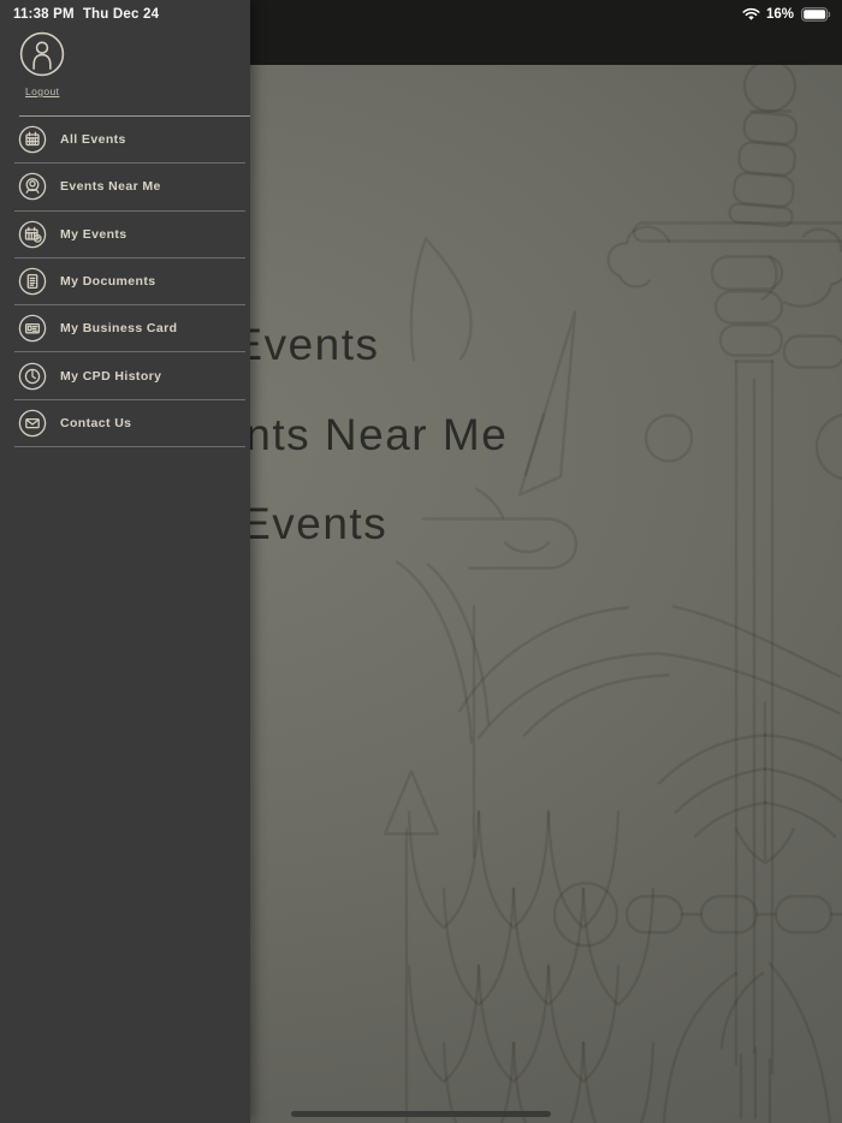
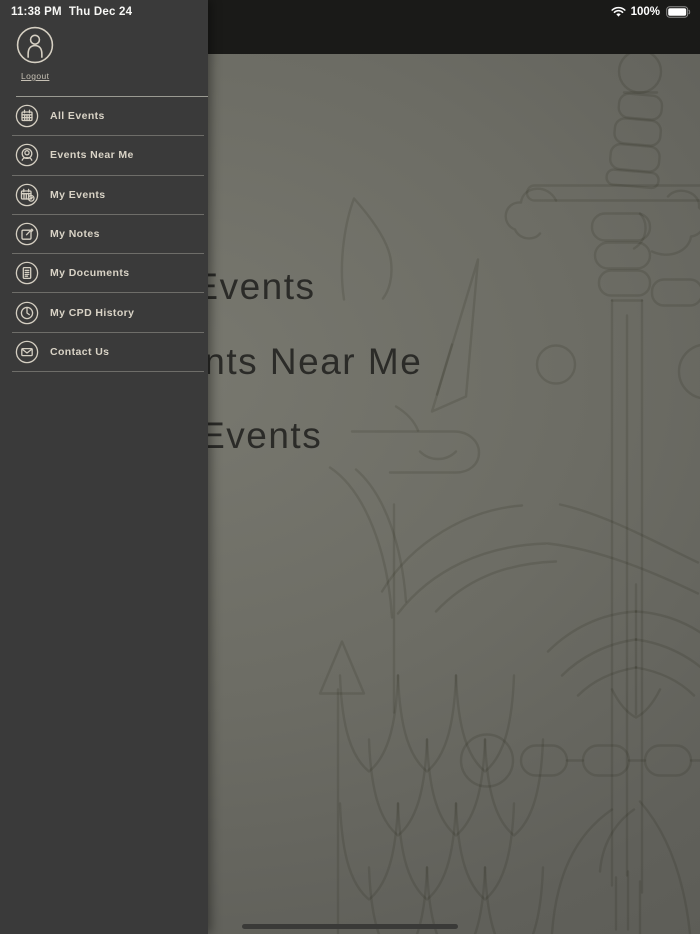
  nts Near Me
  Events
  11:38 PM Thu Dec 24
- 16%
+ 100%
  Logout
  All Events
  Events Near Me
  My Events
+ My Notes
  My Documents
- My Business Card
  My CPD History
  Contact Us
